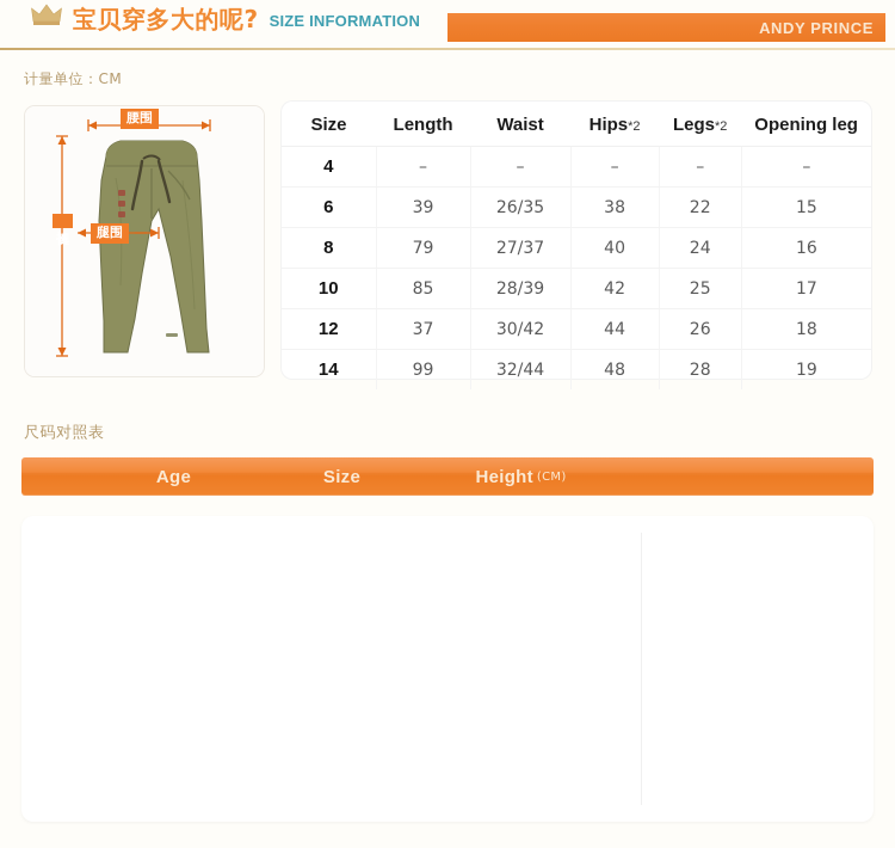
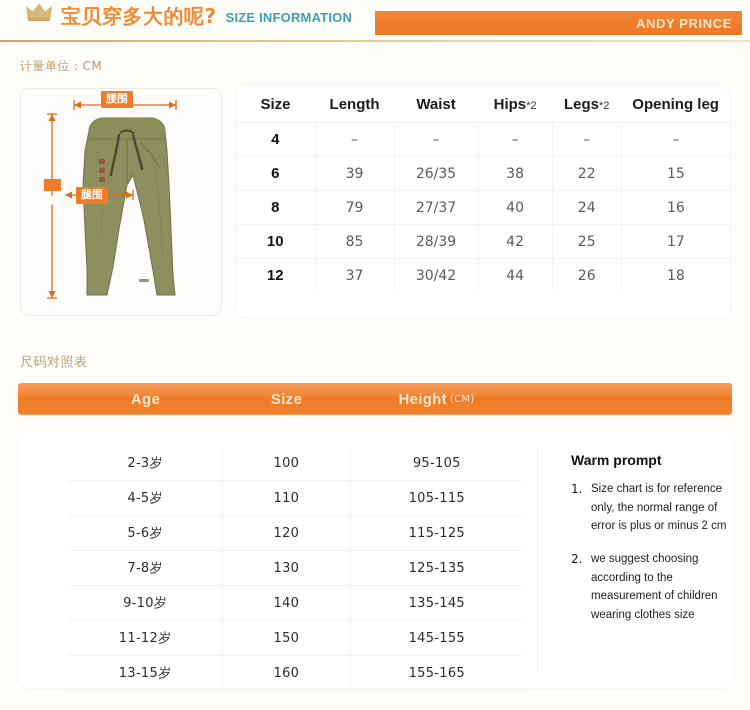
  宝贝穿多大的呢?
  SIZE INFORMATION
  ANDY PRINCE
  计量单位：CM
  腰围
  腿围
  Size	Length	Waist	Hips*2	Legs*2	Opening leg
  4	–	–	–	–	–
  6	39	26/35	38	22	15
  8	79	27/37	40	24	16
  10	85	28/39	42	25	17
  12	37	30/42	44	26	18
- 14	99	32/44	48	28	19
  尺码对照表
  Age
  Size
  Height
  (CM)
+ 2-3岁	100	95-105
+ 4-5岁	110	105-115
+ 5-6岁	120	115-125
+ 7-8岁	130	125-135
+ 9-10岁	140	135-145
+ 11-12岁	150	145-155
+ 13-15岁	160	155-165
+ Warm prompt
+ 1.
+ Size chart is for reference only, the normal range of error is plus or minus 2 cm
+ 2.
+ we suggest choosing according to the measurement of children wearing clothes size
